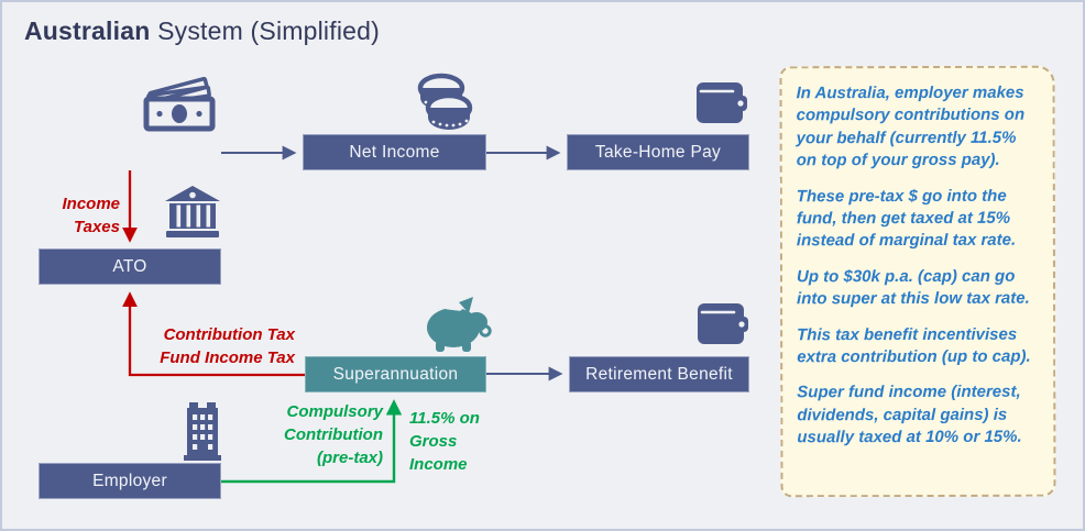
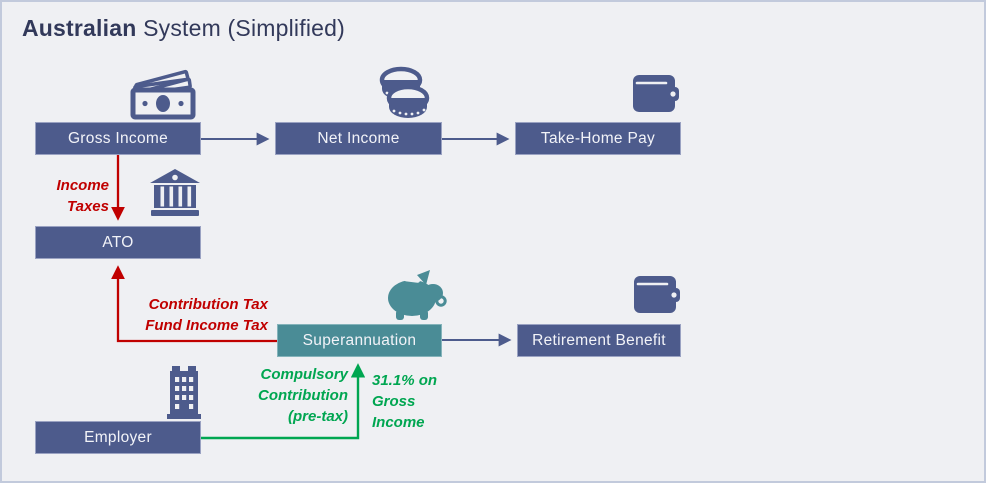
  Australian System (Simplified)
+ Gross Income
  Net Income
  Take-Home Pay
  ATO
  Superannuation
  Retirement Benefit
  Employer
  Income
  Taxes
  Contribution Tax
  Fund Income Tax
  Compulsory
  Contribution
  (pre-tax)
- 11.5% on
+ 31.1% on
  Gross
  Income
- In Australia, employer makes compulsory contributions on your behalf (currently 11.5% on top of your gross pay).
- These pre-tax $ go into the fund, then get taxed at 15% instead of marginal tax rate.
- Up to $30k p.a. (cap) can go into super at this low tax rate.
- This tax benefit incentivises extra contribution (up to cap).
- Super fund income (interest, dividends, capital gains) is usually taxed at 10% or 15%.
